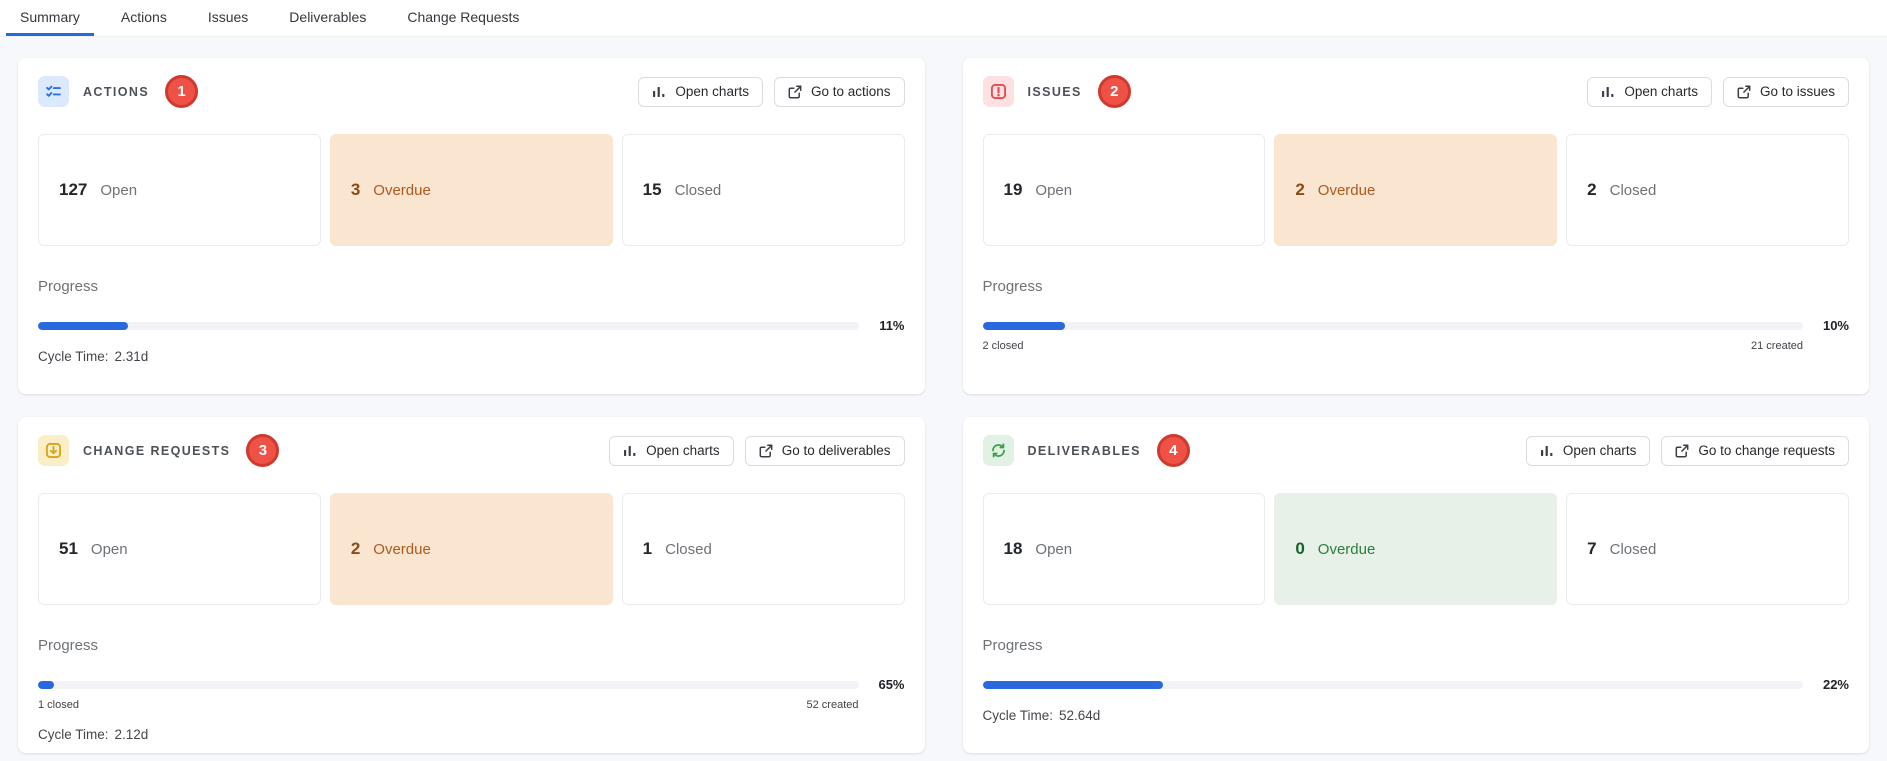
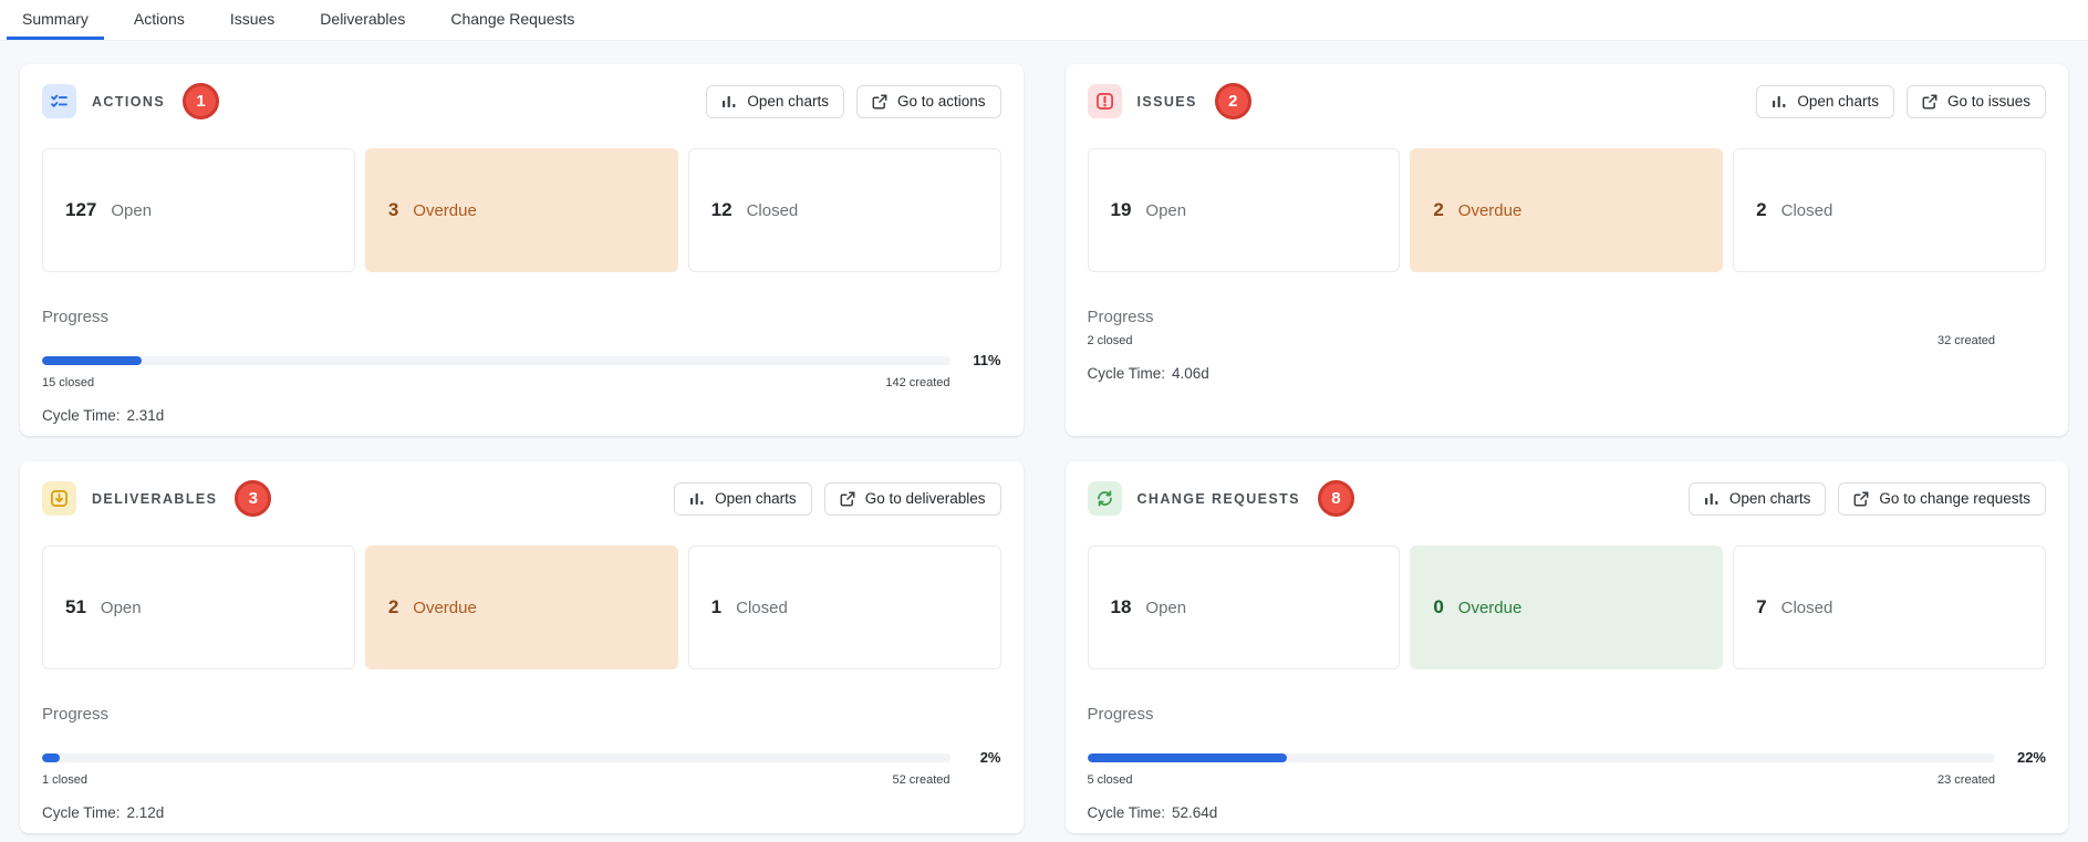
  Summary
  Actions
  Issues
  Deliverables
  Change Requests
  ACTIONS
  1
  Open charts
  Go to actions
  127
  Open
  3
  Overdue
- 15
+ 12
  Closed
  Progress
  11%
+ 15 closed
+ 142 created
  Cycle Time: 2.31d
  ISSUES
  2
  Open charts
  Go to issues
  19
  Open
  2
  Overdue
  2
  Closed
  Progress
- 10%
  2 closed
- 21 created
+ 32 created
+ Cycle Time: 4.06d
- CHANGE REQUESTS
+ DELIVERABLES
  3
  Open charts
  Go to deliverables
  51
  Open
  2
  Overdue
  1
  Closed
  Progress
- 65%
+ 2%
  1 closed
  52 created
  Cycle Time: 2.12d
- DELIVERABLES
+ CHANGE REQUESTS
- 4
+ 8
  Open charts
  Go to change requests
  18
  Open
  0
  Overdue
  7
  Closed
  Progress
  22%
+ 5 closed
+ 23 created
  Cycle Time: 52.64d
